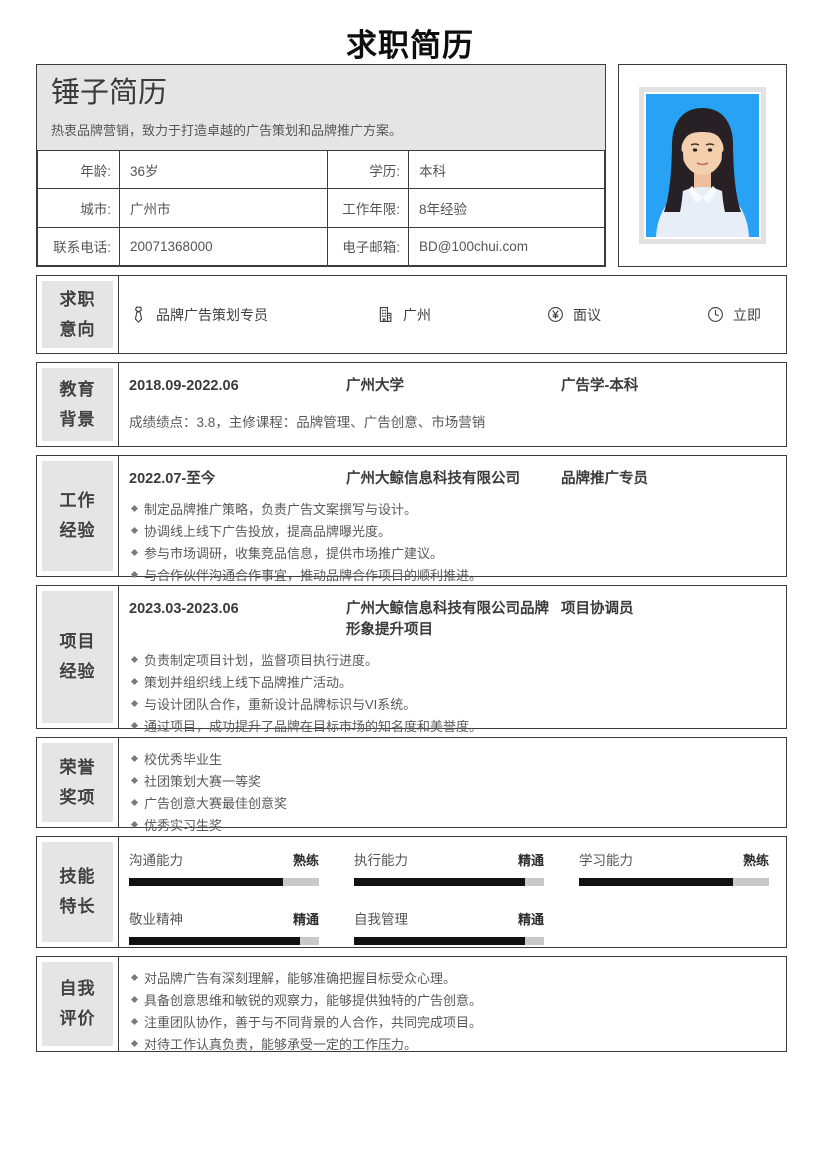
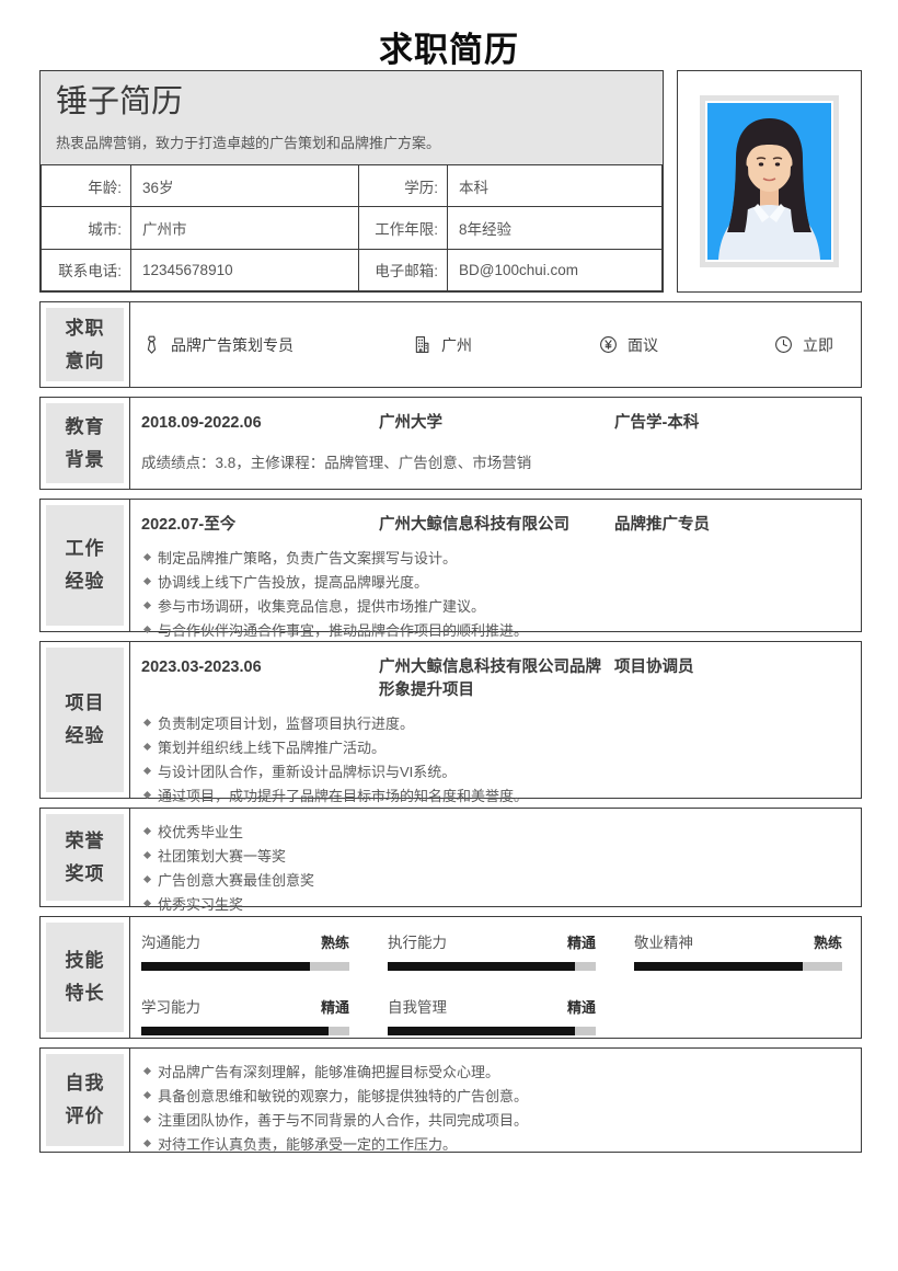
  求职简历
  锤子简历
  热衷品牌营销，致力于打造卓越的广告策划和品牌推广方案。
  年龄:	36岁	学历:	本科
  城市:	广州市	工作年限:	8年经验
- 联系电话:	20071368000	电子邮箱:	BD@100chui.com
+ 联系电话:	12345678910	电子邮箱:	BD@100chui.com
  求职
  意向
  品牌广告策划专员
  广州
  面议
  立即
  教育
  背景
  2018.09-2022.06
  广州大学
  广告学-本科
  成绩绩点：3.8，主修课程：品牌管理、广告创意、市场营销
  工作
  经验
  2022.07-至今
  广州大鲸信息科技有限公司
  品牌推广专员
  制定品牌推广策略，负责广告文案撰写与设计。
  协调线上线下广告投放，提高品牌曝光度。
  参与市场调研，收集竞品信息，提供市场推广建议。
  与合作伙伴沟通合作事宜，推动品牌合作项目的顺利推进。
  项目
  经验
  2023.03-2023.06
  广州大鲸信息科技有限公司品牌形象提升项目
  项目协调员
  负责制定项目计划，监督项目执行进度。
  策划并组织线上线下品牌推广活动。
  与设计团队合作，重新设计品牌标识与VI系统。
  通过项目，成功提升了品牌在目标市场的知名度和美誉度。
  荣誉
  奖项
  校优秀毕业生
  社团策划大赛一等奖
  广告创意大赛最佳创意奖
  优秀实习生奖
  技能
  特长
  沟通能力
  熟练
  执行能力
  精通
- 学习能力
+ 敬业精神
  熟练
- 敬业精神
+ 学习能力
  精通
  自我管理
  精通
  自我
  评价
  对品牌广告有深刻理解，能够准确把握目标受众心理。
  具备创意思维和敏锐的观察力，能够提供独特的广告创意。
  注重团队协作，善于与不同背景的人合作，共同完成项目。
  对待工作认真负责，能够承受一定的工作压力。
